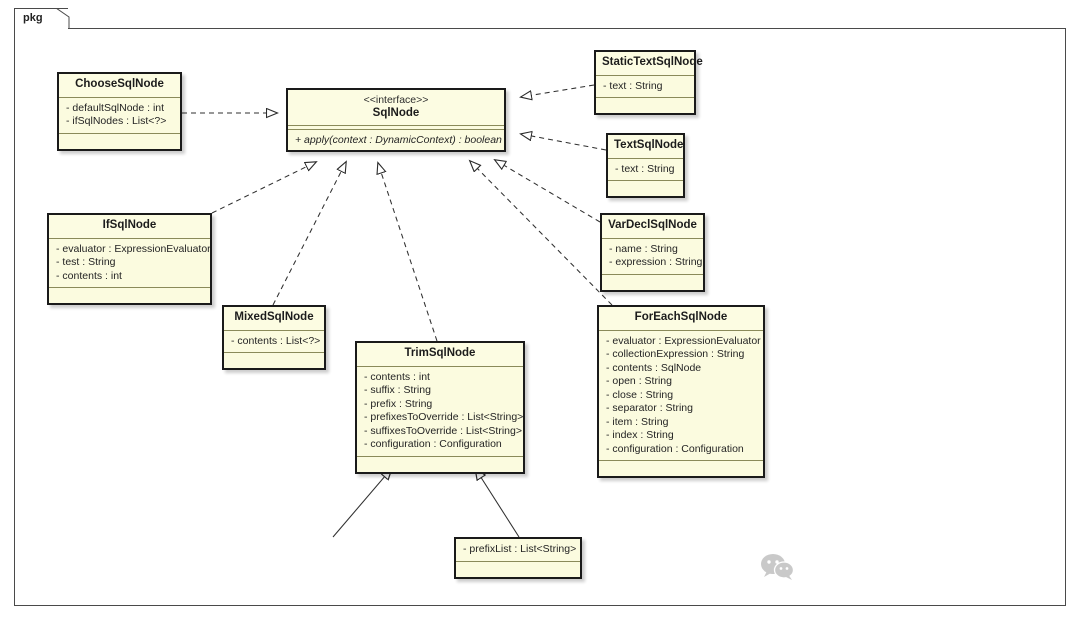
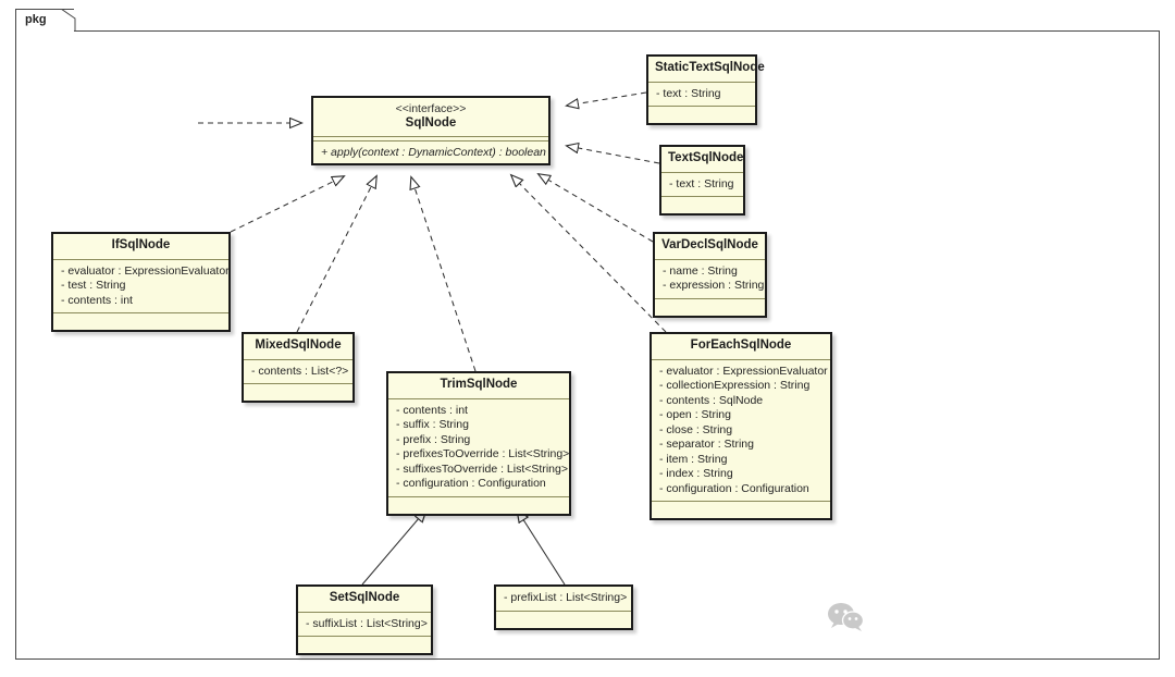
  pkg
  <<interface>>
  SqlNode
  + apply(context : DynamicContext) : boolean
- ChooseSqlNode
- - defaultSqlNode : int
- - ifSqlNodes : List<?>
  StaticTextSqlNode
  - text : String
  TextSqlNode
  - text : String
  VarDeclSqlNode
  - name : String
  - expression : String
  IfSqlNode
  - evaluator : ExpressionEvaluator
  - test : String
  - contents : int
  MixedSqlNode
  - contents : List<?>
  TrimSqlNode
  - contents : int
  - suffix : String
  - prefix : String
  - prefixesToOverride : List<String>
  - suffixesToOverride : List<String>
  - configuration : Configuration
  ForEachSqlNode
  - evaluator : ExpressionEvaluator
  - collectionExpression : String
  - contents : SqlNode
  - open : String
  - close : String
  - separator : String
  - item : String
  - index : String
  - configuration : Configuration
+ SetSqlNode
+ - suffixList : List<String>
  - prefixList : List<String>
